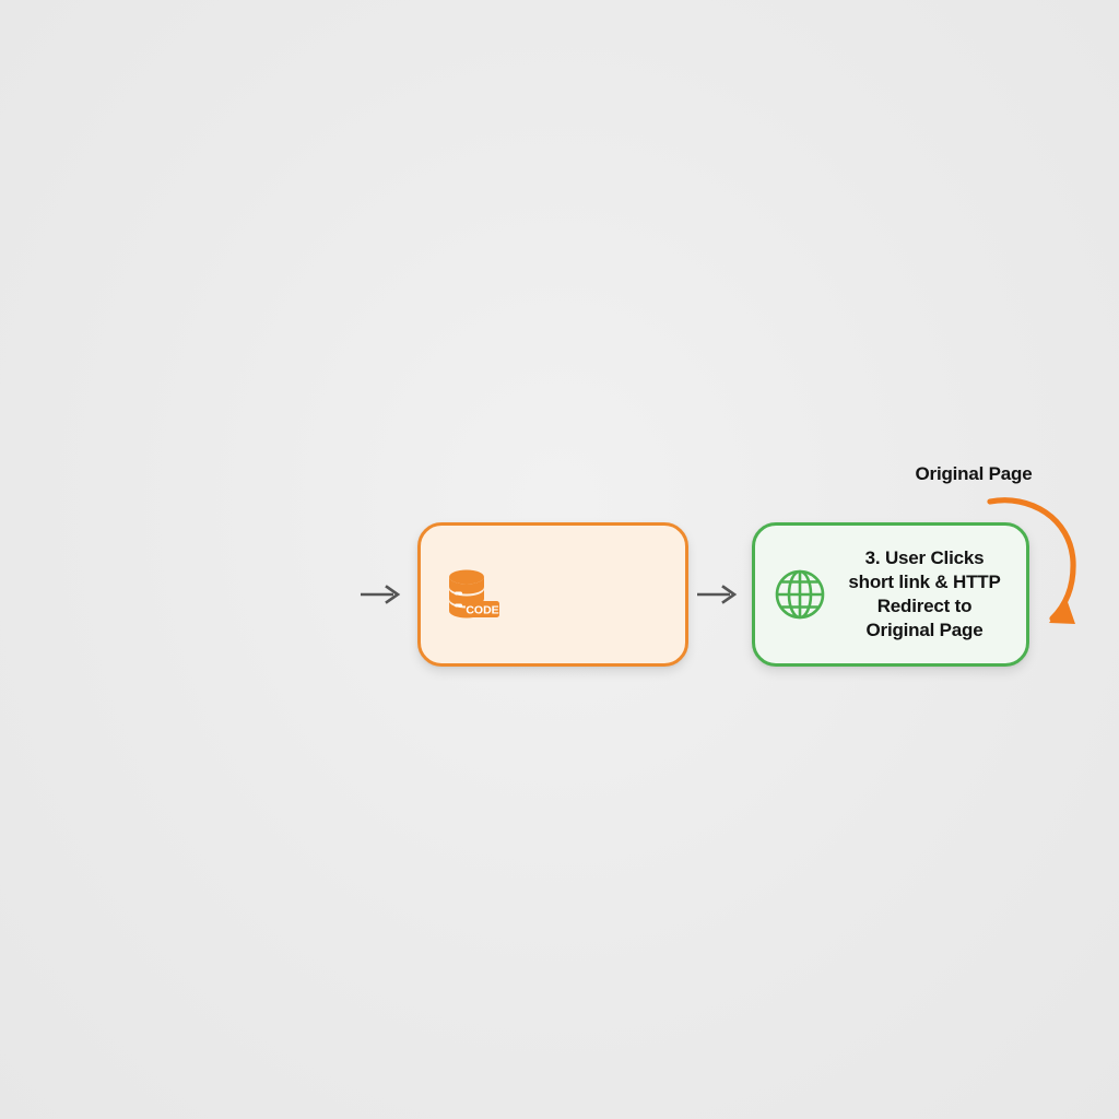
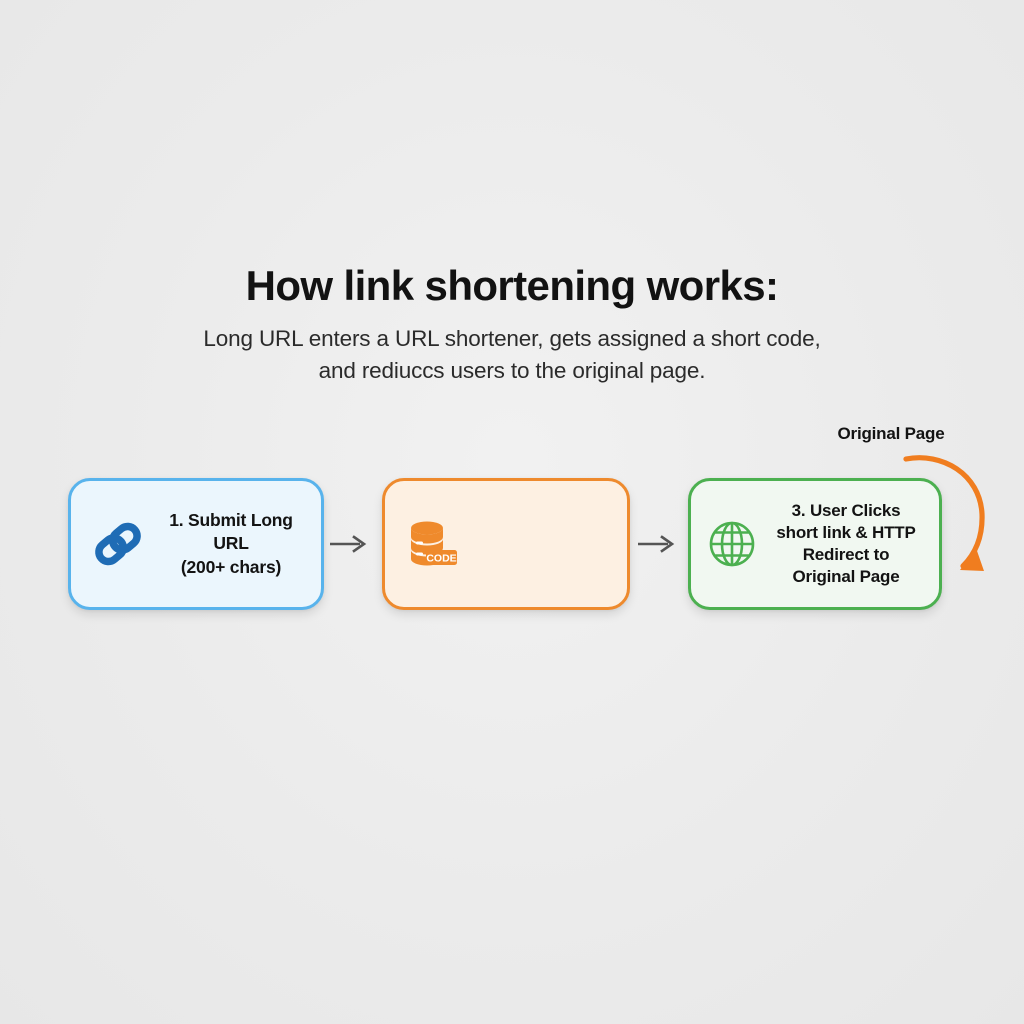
+ How link shortening works:
+ Long URL enters a URL shortener, gets assigned a short code, and rediuccs users to the original page.
+ 1. Submit Long
+ URL
+ (200+ chars)
  CODE
  3. User Clicks
  short link & HTTP
  Redirect to
  Original Page
  Original Page
